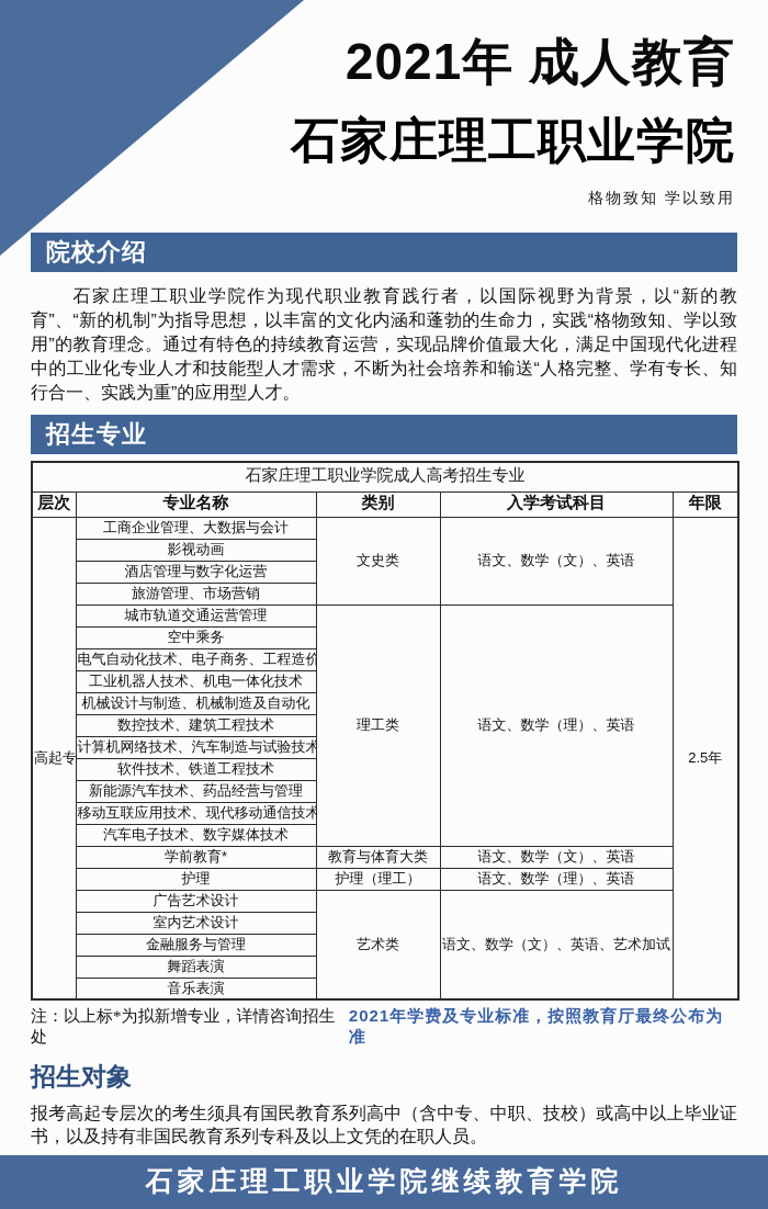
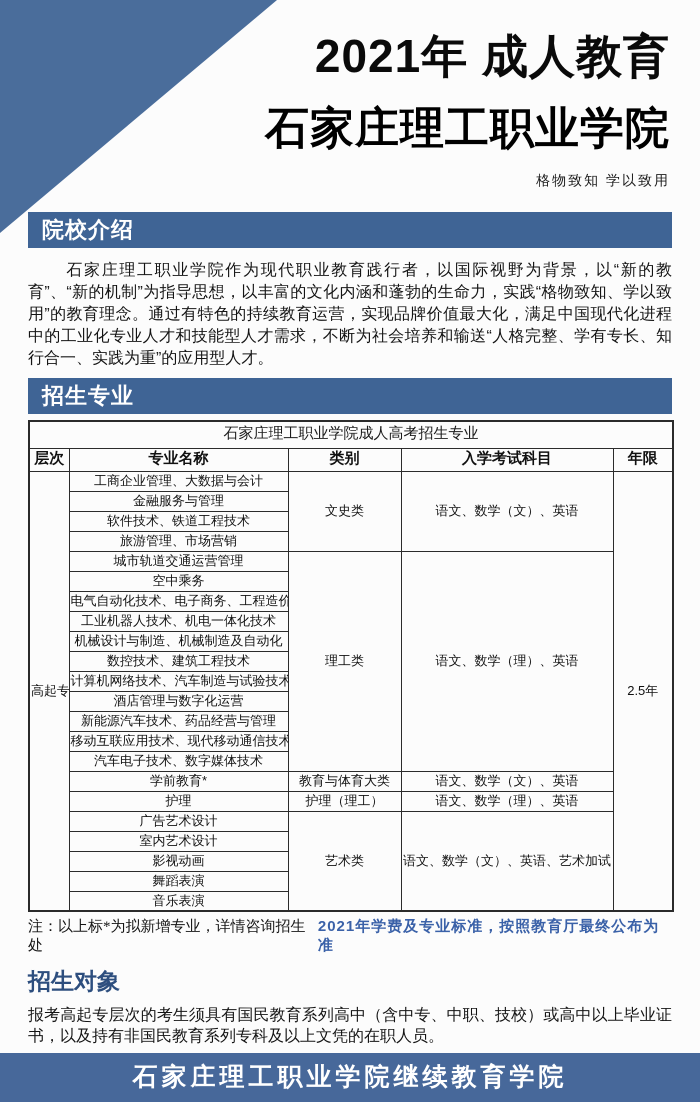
  2021年 成人教育
  石家庄理工职业学院
  格物致知 学以致用
  院校介绍
  石家庄理工职业学院作为现代职业教育践行者，以国际视野为背景，以“新的教育”、“新的机制”为指导思想，以丰富的文化内涵和蓬勃的生命力，实践“格物致知、学以致用”的教育理念。通过有特色的持续教育运营，实现品牌价值最大化，满足中国现代化进程中的工业化专业人才和技能型人才需求，不断为社会培养和输送“人格完整、学有专长、知行合一、实践为重”的应用型人才。
  招生专业
  石家庄理工职业学院成人高考招生专业
  层次	专业名称	类别	入学考试科目	年限
  高起专	工商企业管理、大数据与会计	文史类	语文、数学（文）、英语	2.5年
- 影视动画
+ 金融服务与管理
- 酒店管理与数字化运营
+ 软件技术、铁道工程技术
  旅游管理、市场营销
  城市轨道交通运营管理	理工类	语文、数学（理）、英语
  空中乘务
  电气自动化技术、电子商务、工程造价
  工业机器人技术、机电一体化技术
  机械设计与制造、机械制造及自动化
  数控技术、建筑工程技术
  计算机网络技术、汽车制造与试验技术
- 软件技术、铁道工程技术
+ 酒店管理与数字化运营
  新能源汽车技术、药品经营与管理
  移动互联应用技术、现代移动通信技术
  汽车电子技术、数字媒体技术
  学前教育*	教育与体育大类	语文、数学（文）、英语
  护理	护理（理工）	语文、数学（理）、英语
  广告艺术设计	艺术类	语文、数学（文）、英语、艺术加试
  室内艺术设计
- 金融服务与管理
+ 影视动画
  舞蹈表演
  音乐表演
  注：以上标*为拟新增专业，详情咨询招生处
  2021年学费及专业标准，按照教育厅最终公布为准
  招生对象
  报考高起专层次的考生须具有国民教育系列高中（含中专、中职、技校）或高中以上毕业证书，以及持有非国民教育系列专科及以上文凭的在职人员。
  石家庄理工职业学院继续教育学院
